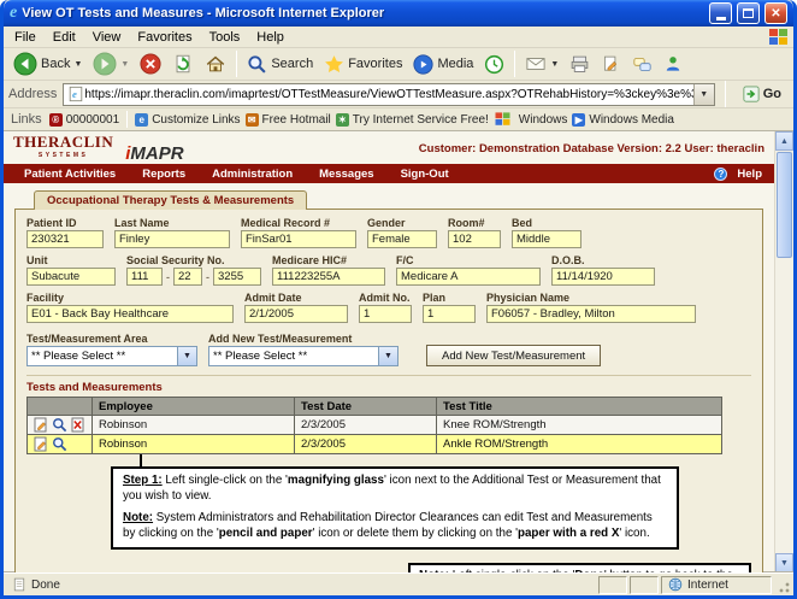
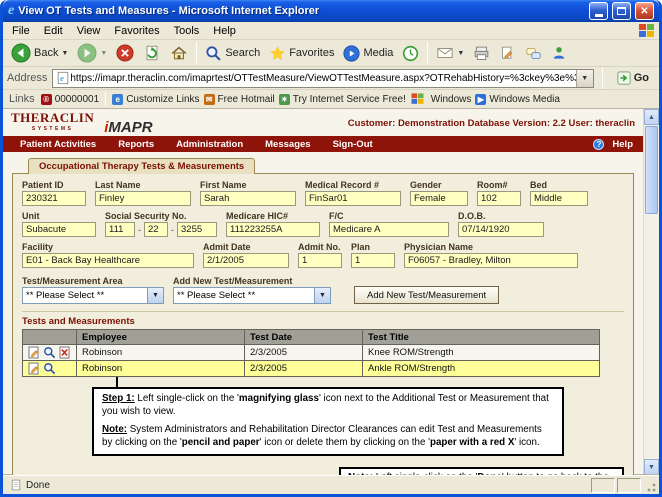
  e
  View OT Tests and Measures - Microsoft Internet Explorer
  ✕
  File
  Edit
  View
  Favorites
  Tools
  Help
  Back
  Search
  Favorites
  Media
  Address
  e
  https://imapr.theraclin.com/imaprtest/OTTestMeasure/ViewOTTestMeasure.aspx?OTRehabHistory=%3ckey%3e%
  Go
  Links
  ®
  00000001
  e
  Customize Links
  ✉
  Free Hotmail
  ✶
  Try Internet Service Free!
  Windows
  ▶
  Windows Media
  THERACLIN
  iMAPR
  Customer: Demonstration Database Version: 2.2 User: theraclin
  Patient Activities
  Reports
  Administration
  Messages
  Sign-Out
  ?
  Help
  Occupational Therapy Tests & Measurements
  Patient ID
  230321
  Last Name
  Finley
+ First Name
+ Sarah
  Medical Record #
  FinSar01
  Gender
  Female
  Room#
  102
  Bed
  Middle
  Unit
  Subacute
  Social Security No.
  111
  -
  22
  -
  3255
  Medicare HIC#
  111223255A
  F/C
  Medicare A
  D.O.B.
- 11/14/1920
+ 07/14/1920
  Facility
  E01 - Back Bay Healthcare
  Admit Date
  2/1/2005
  Admit No.
  1
  Plan
  1
  Physician Name
  F06057 - Bradley, Milton
  Test/Measurement Area
  ** Please Select **
  Add New Test/Measurement
  ** Please Select **
  Add New Test/Measurement
  Tests and Measurements
  	Employee	Test Date	Test Title
  	Robinson	2/3/2005	Knee ROM/Strength
  	Robinson	2/3/2005	Ankle ROM/Strength
  Step 1: Left single-click on the 'magnifying glass' icon next to the Additional Test or Measurement that you wish to view.
  Note: System Administrators and Rehabilitation Director Clearances can edit Test and Measurements by clicking on the 'pencil and paper' icon or delete them by clicking on the 'paper with a red X' icon.
  Done
- Internet
